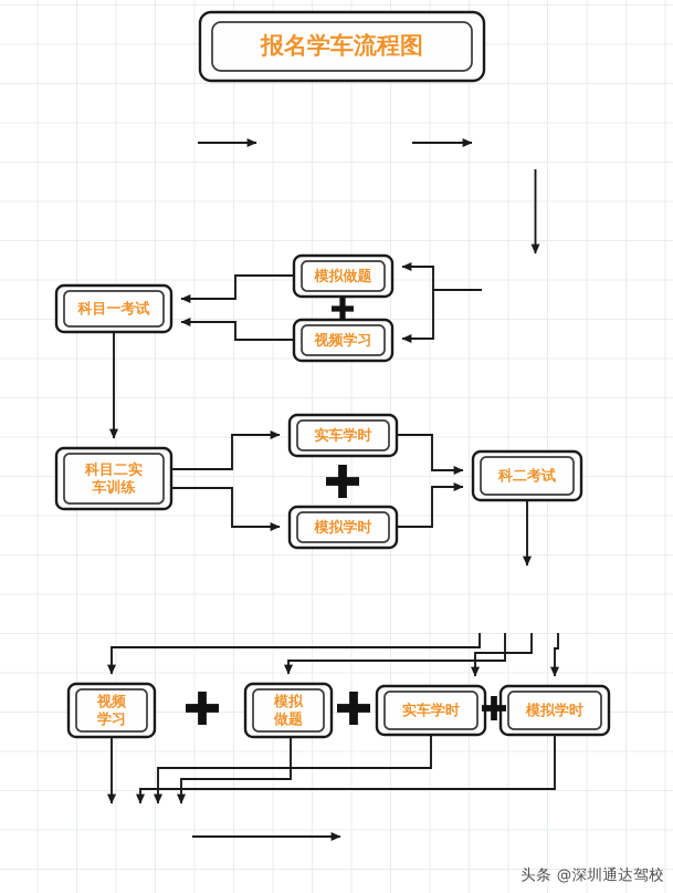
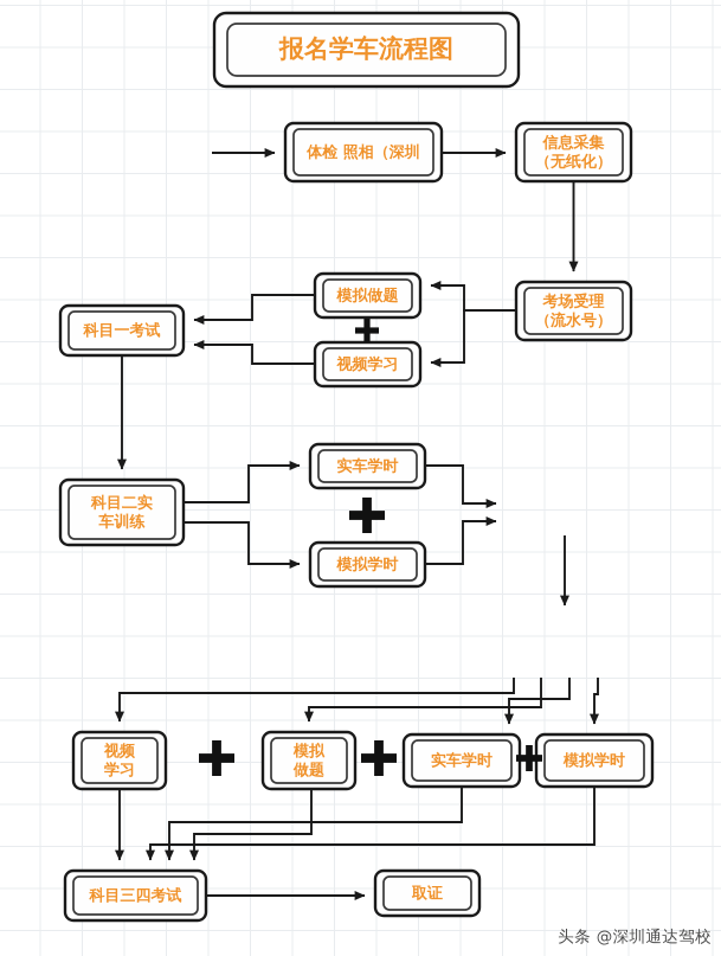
  报名学车流程图
+ 体检 照相（深圳
+ 信息采集（无纸化）
+ 考场受理（流水号）
  模拟做题
  视频学习
  科目一考试
  科目二实车训练
  实车学时
  模拟学时
- 科二考试
  视频学习
  模拟做题
  实车学时
  模拟学时
+ 科目三四考试
+ 取证
  头条 @深圳通达驾校
